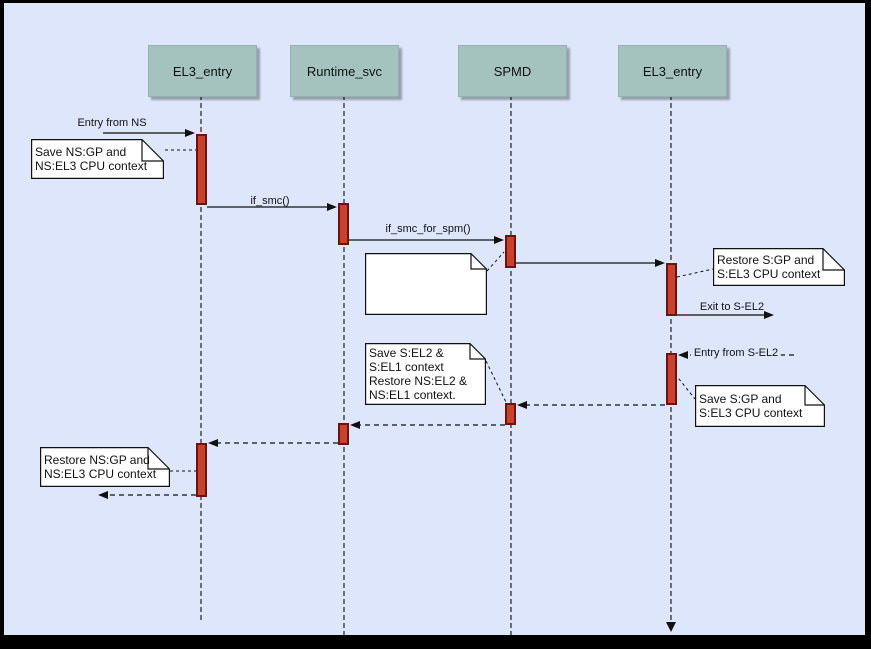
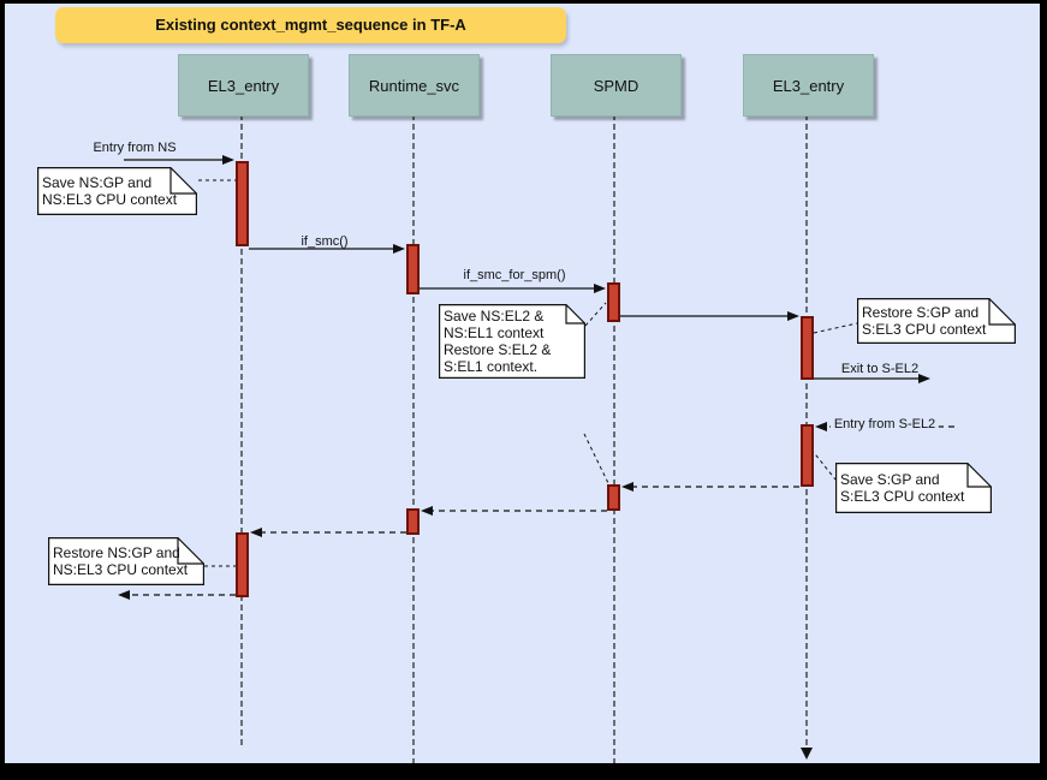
+ Existing context_mgmt_sequence in TF-A
  EL3_entry
  Runtime_svc
  SPMD
  EL3_entry
  Entry from NS
  if_smc()
  if_smc_for_spm()
  Exit to S-EL2
  Entry from S-EL2
  Save NS:GP and
  NS:EL3 CPU context
+ Save NS:EL2 &
+ NS:EL1 context
+ Restore S:EL2 &
+ S:EL1 context.
  Restore S:GP and
  S:EL3 CPU context
- Save S:EL2 &
- S:EL1 context
- Restore NS:EL2 &
- NS:EL1 context.
  Save S:GP and
  S:EL3 CPU context
  Restore NS:GP and
  NS:EL3 CPU context
